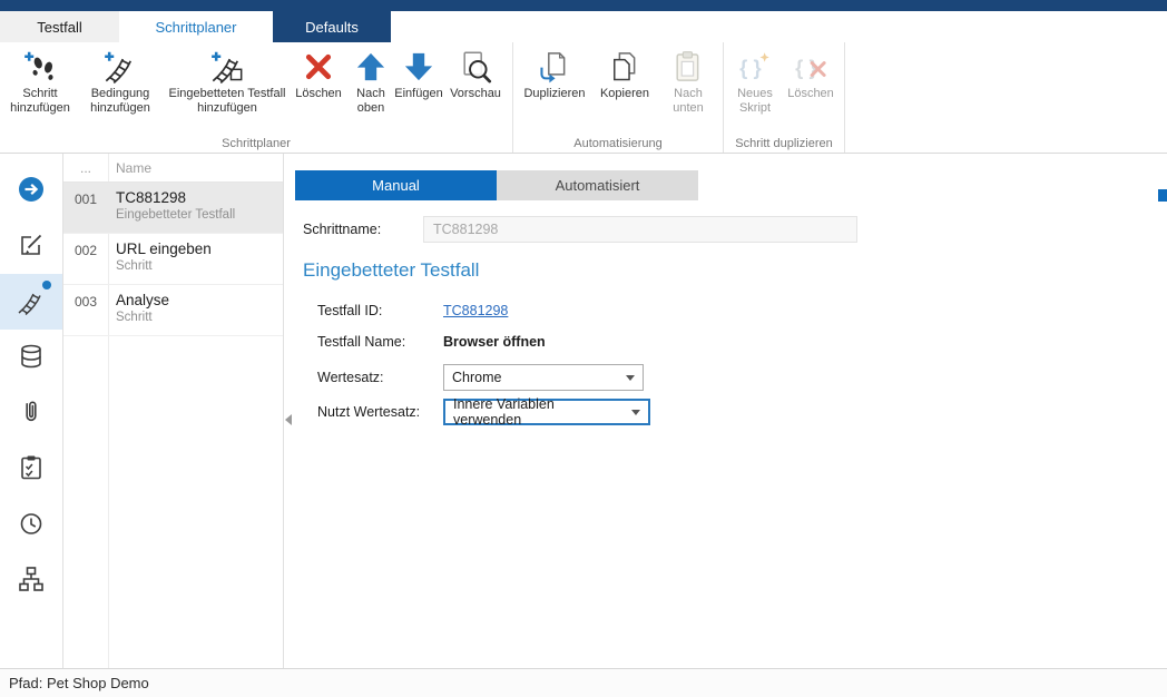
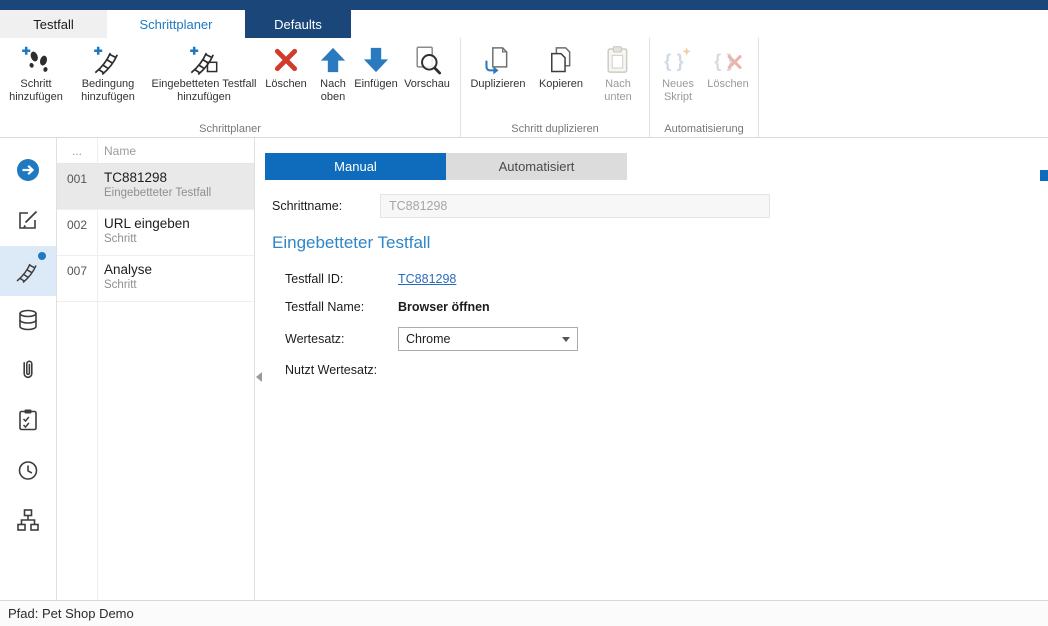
  Testfall
  Schrittplaner
  Defaults
  Schritt hinzufügen
  Bedingung hinzufügen
  Eingebetteten Testfall hinzufügen
  Löschen
  Nach oben
  Einfügen
  Vorschau
  Schrittplaner
  Duplizieren
  Kopieren
  Nach unten
- Automatisierung
+ Schritt duplizieren
  { }
  Neues Skript
  { }
  Löschen
- Schritt duplizieren
+ Automatisierung
  ...
  Name
  001
  TC881298
  Eingebetteter Testfall
  002
  URL eingeben
  Schritt
- 003
+ 007
  Analyse
  Schritt
  Manual
  Automatisiert
  Schrittname:
  TC881298
  Eingebetteter Testfall
  Testfall ID:
  TC881298
  Testfall Name:
  Browser öffnen
  Wertesatz:
  Chrome
  Nutzt Wertesatz:
- Innere Variablen verwenden
  Pfad: Pet Shop Demo
